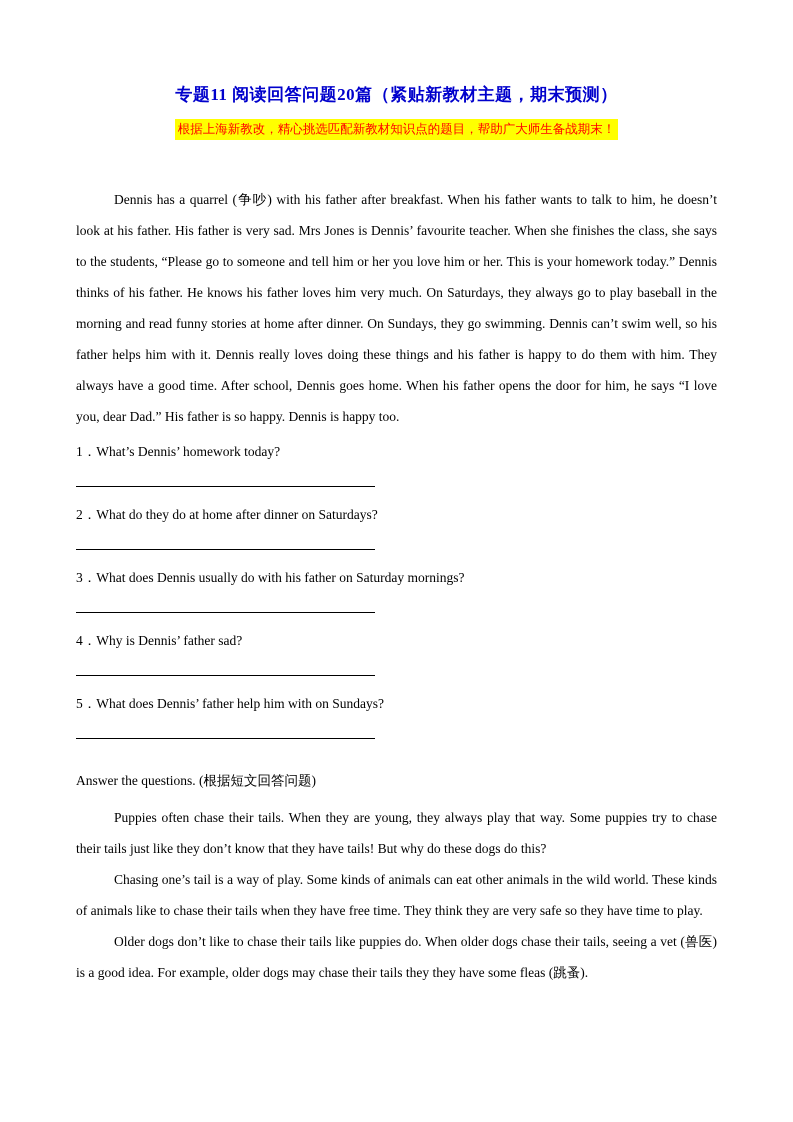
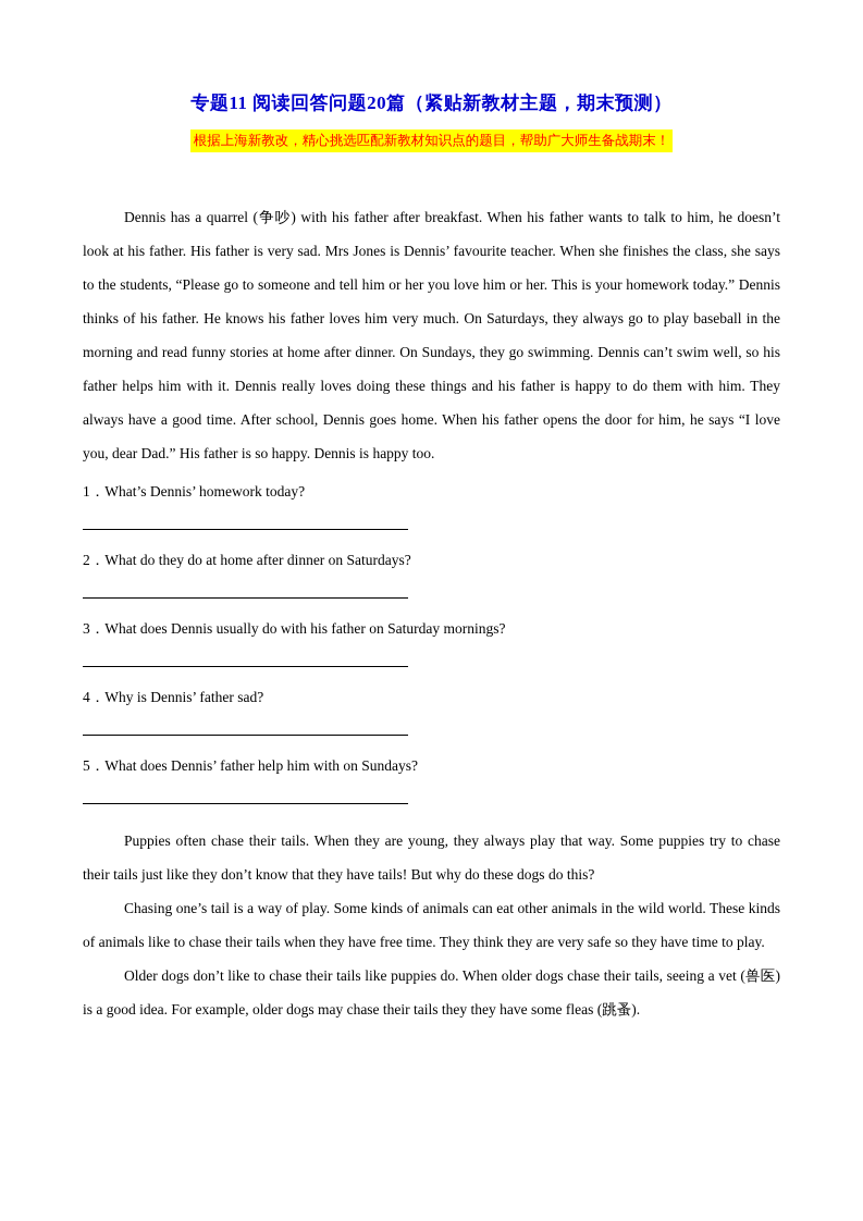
  专题11 阅读回答问题20篇（紧贴新教材主题，期末预测）
  根据上海新教改，精心挑选匹配新教材知识点的题目，帮助广大师生备战期末！
  Dennis has a quarrel (争吵) with his father after breakfast. When his father wants to talk to him, he doesn’t look at his father. His father is very sad. Mrs Jones is Dennis’ favourite teacher. When she finishes the class, she says to the students, “Please go to someone and tell him or her you love him or her. This is your homework today.” Dennis thinks of his father. He knows his father loves him very much. On Saturdays, they always go to play baseball in the morning and read funny stories at home after dinner. On Sundays, they go swimming. Dennis can’t swim well, so his father helps him with it. Dennis really loves doing these things and his father is happy to do them with him. They always have a good time. After school, Dennis goes home. When his father opens the door for him, he says “I love you, dear Dad.” His father is so happy. Dennis is happy too.
  1．What’s Dennis’ homework today?
  2．What do they do at home after dinner on Saturdays?
  3．What does Dennis usually do with his father on Saturday mornings?
  4．Why is Dennis’ father sad?
  5．What does Dennis’ father help him with on Sundays?
- Answer the questions. (根据短文回答问题)
  Puppies often chase their tails. When they are young, they always play that way. Some puppies try to chase their tails just like they don’t know that they have tails! But why do these dogs do this?
  Chasing one’s tail is a way of play. Some kinds of animals can eat other animals in the wild world. These kinds of animals like to chase their tails when they have free time. They think they are very safe so they have time to play.
  Older dogs don’t like to chase their tails like puppies do. When older dogs chase their tails, seeing a vet (兽医) is a good idea. For example, older dogs may chase their tails they they have some fleas (跳蚤).
